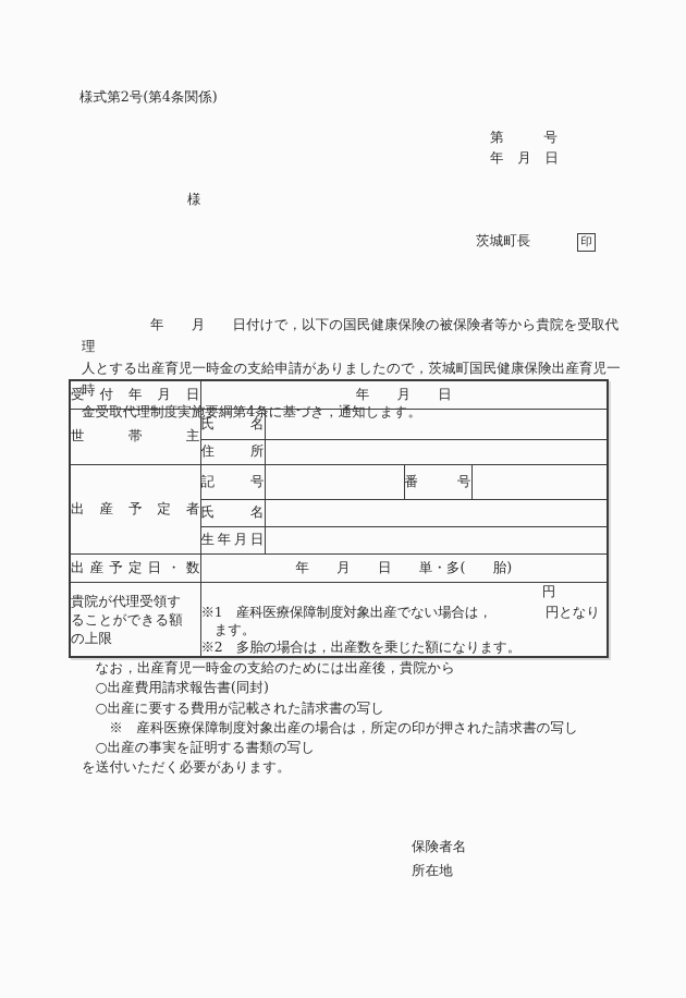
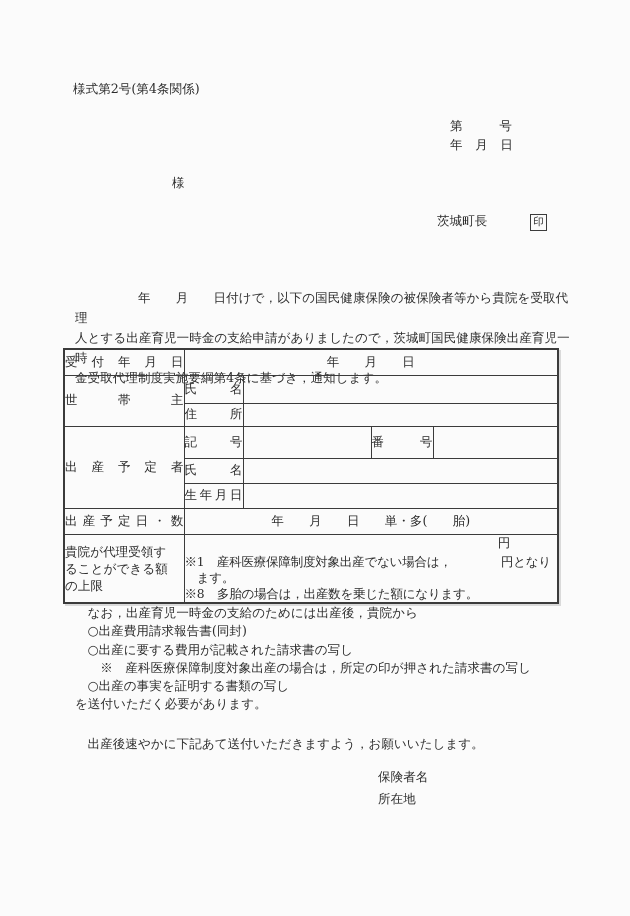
  様式第2号(第4条関係)
  第
  号
  年 月 日
  様
  茨城町長
  印
  年 月 日付けで，以下の国民健康保険の被保険者等から貴院を受取代理
  人とする出産育児一時金の支給申請がありましたので，茨城町国民健康保険出産育児一時
  金受取代理制度実施要綱第4条に基づき，通知します。
  受付年月日	年 月 日
  世帯主	氏名
  住所
  出産予定者	記号		番号
  氏名
  生年月日
  出産予定日・数	年 月 日 単・多( 胎)
- 貴院が代理受領す ることができる額 の上限	円 ※1 産科医療保障制度対象出産でない場合は， 円となり ます。 ※2 多胎の場合は，出産数を乗じた額になります。
+ 貴院が代理受領す ることができる額 の上限	円 ※1 産科医療保障制度対象出産でない場合は， 円となり ます。 ※8 多胎の場合は，出産数を乗じた額になります。
  なお，出産育児一時金の支給のためには出産後，貴院から
  ○出産費用請求報告書(同封)
  ○出産に要する費用が記載された請求書の写し
  ※ 産科医療保障制度対象出産の場合は，所定の印が押された請求書の写し
  ○出産の事実を証明する書類の写し
  を送付いただく必要があります。
+ 出産後速やかに下記あて送付いただきますよう，お願いいたします。
  保険者名
  所在地
